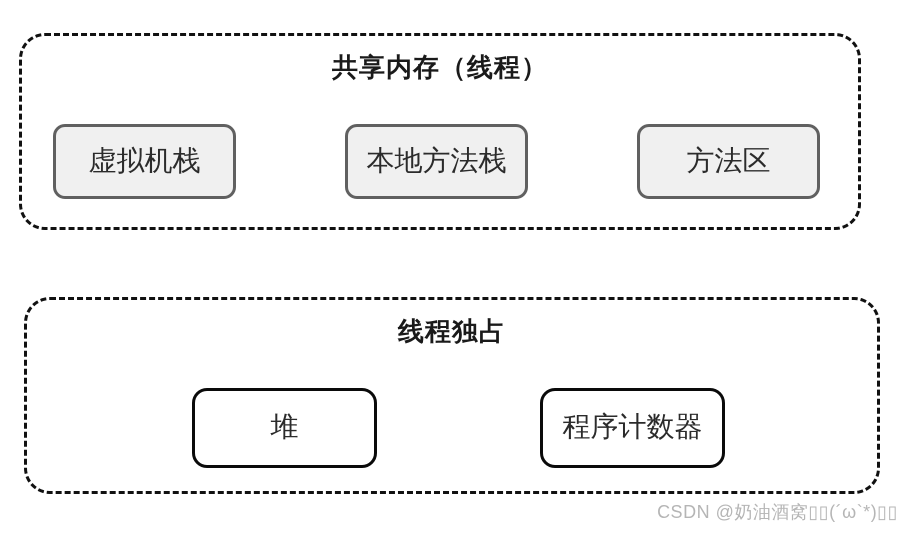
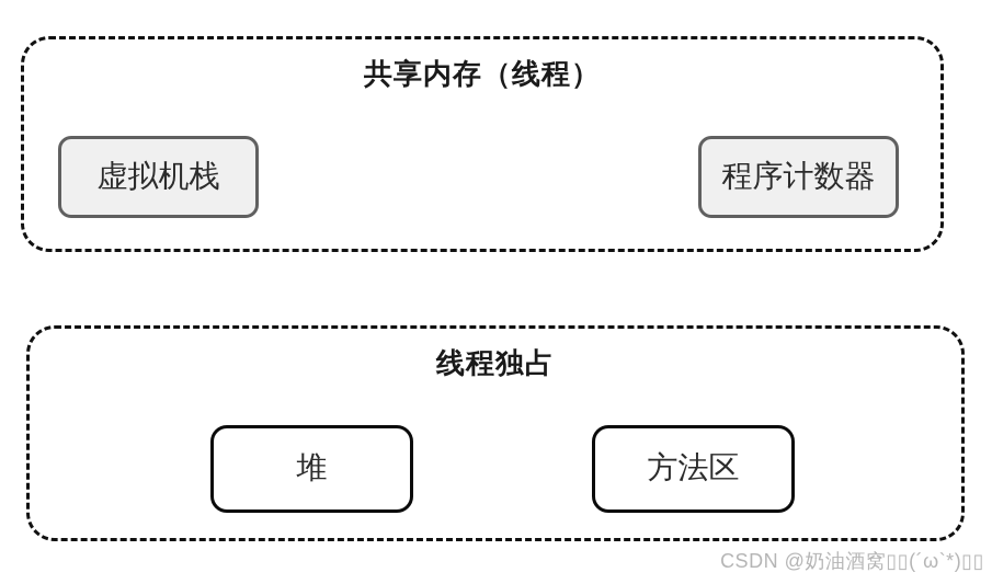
  共享内存（线程）
  虚拟机栈
- 本地方法栈
- 方法区
+ 程序计数器
  线程独占
  堆
- 程序计数器
+ 方法区
  CSDN @奶油酒窝▯▯(´ω`*)▯▯
